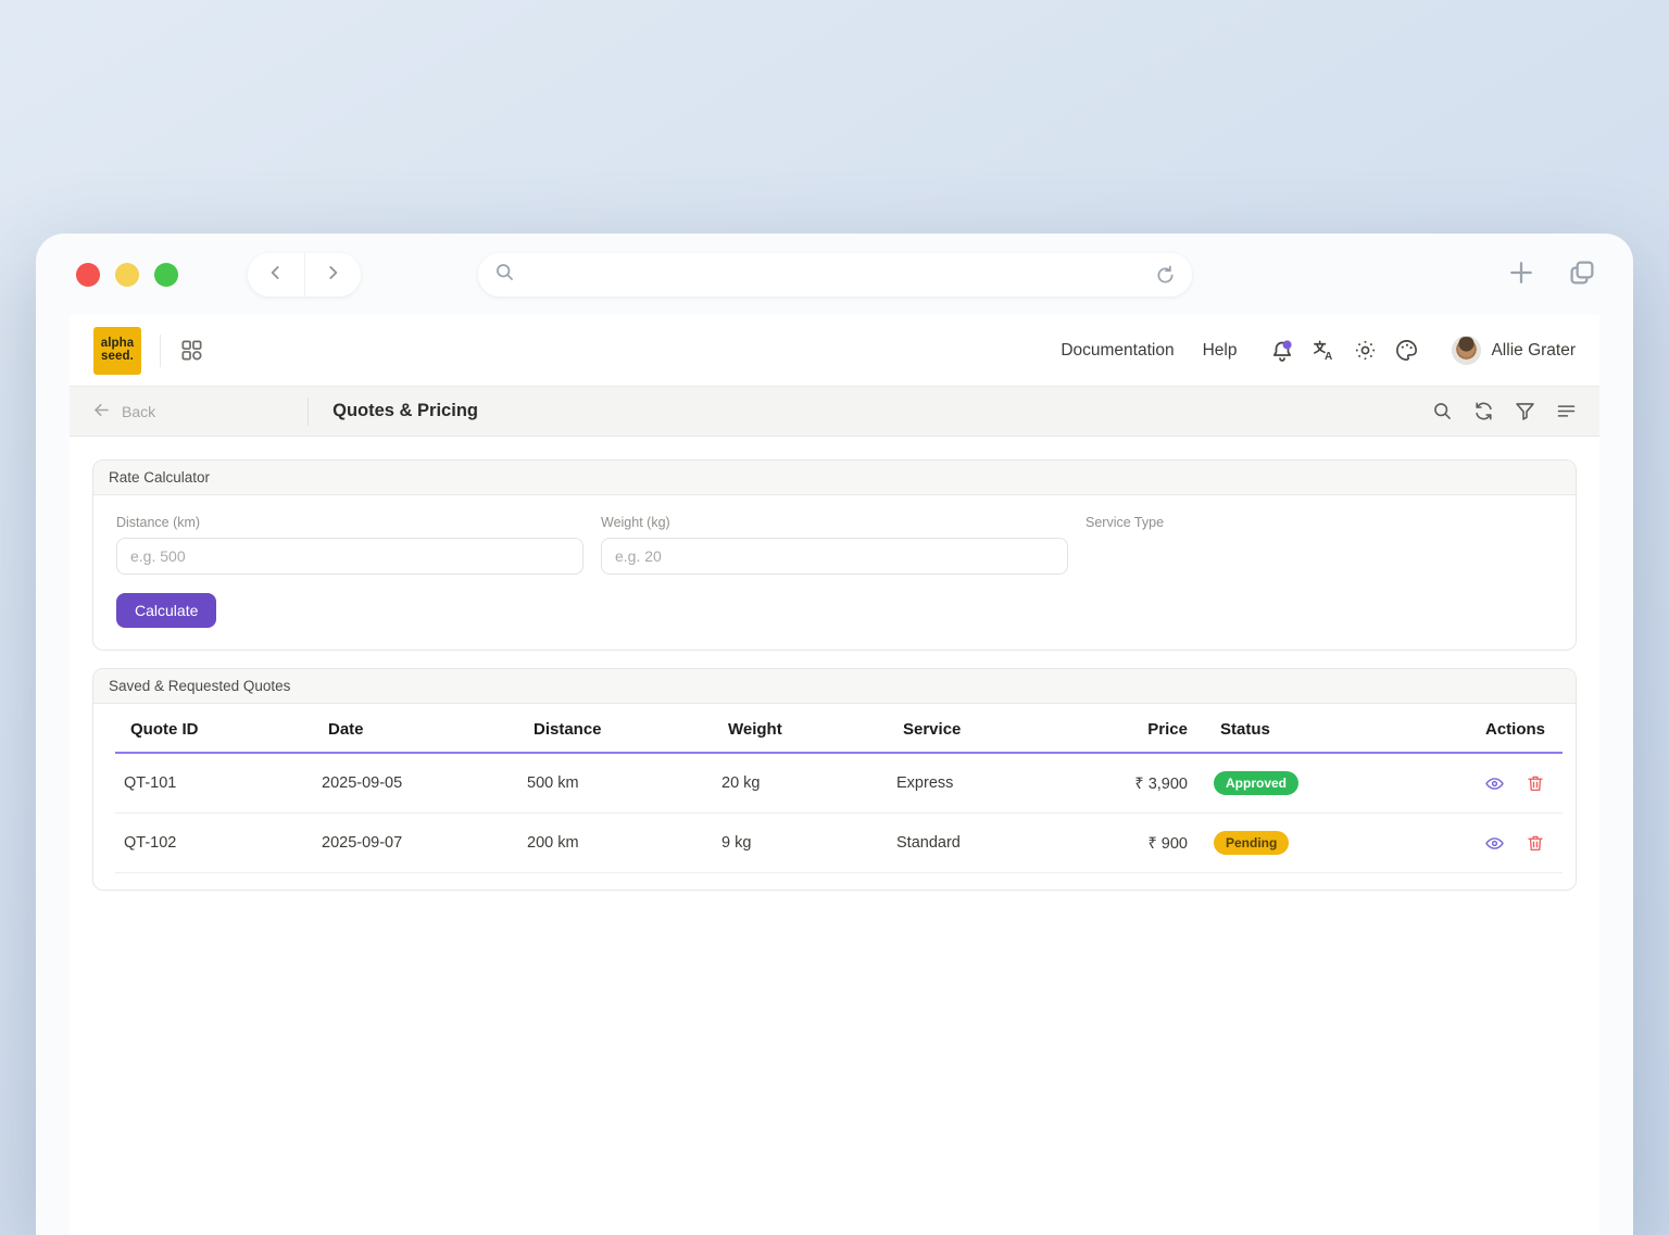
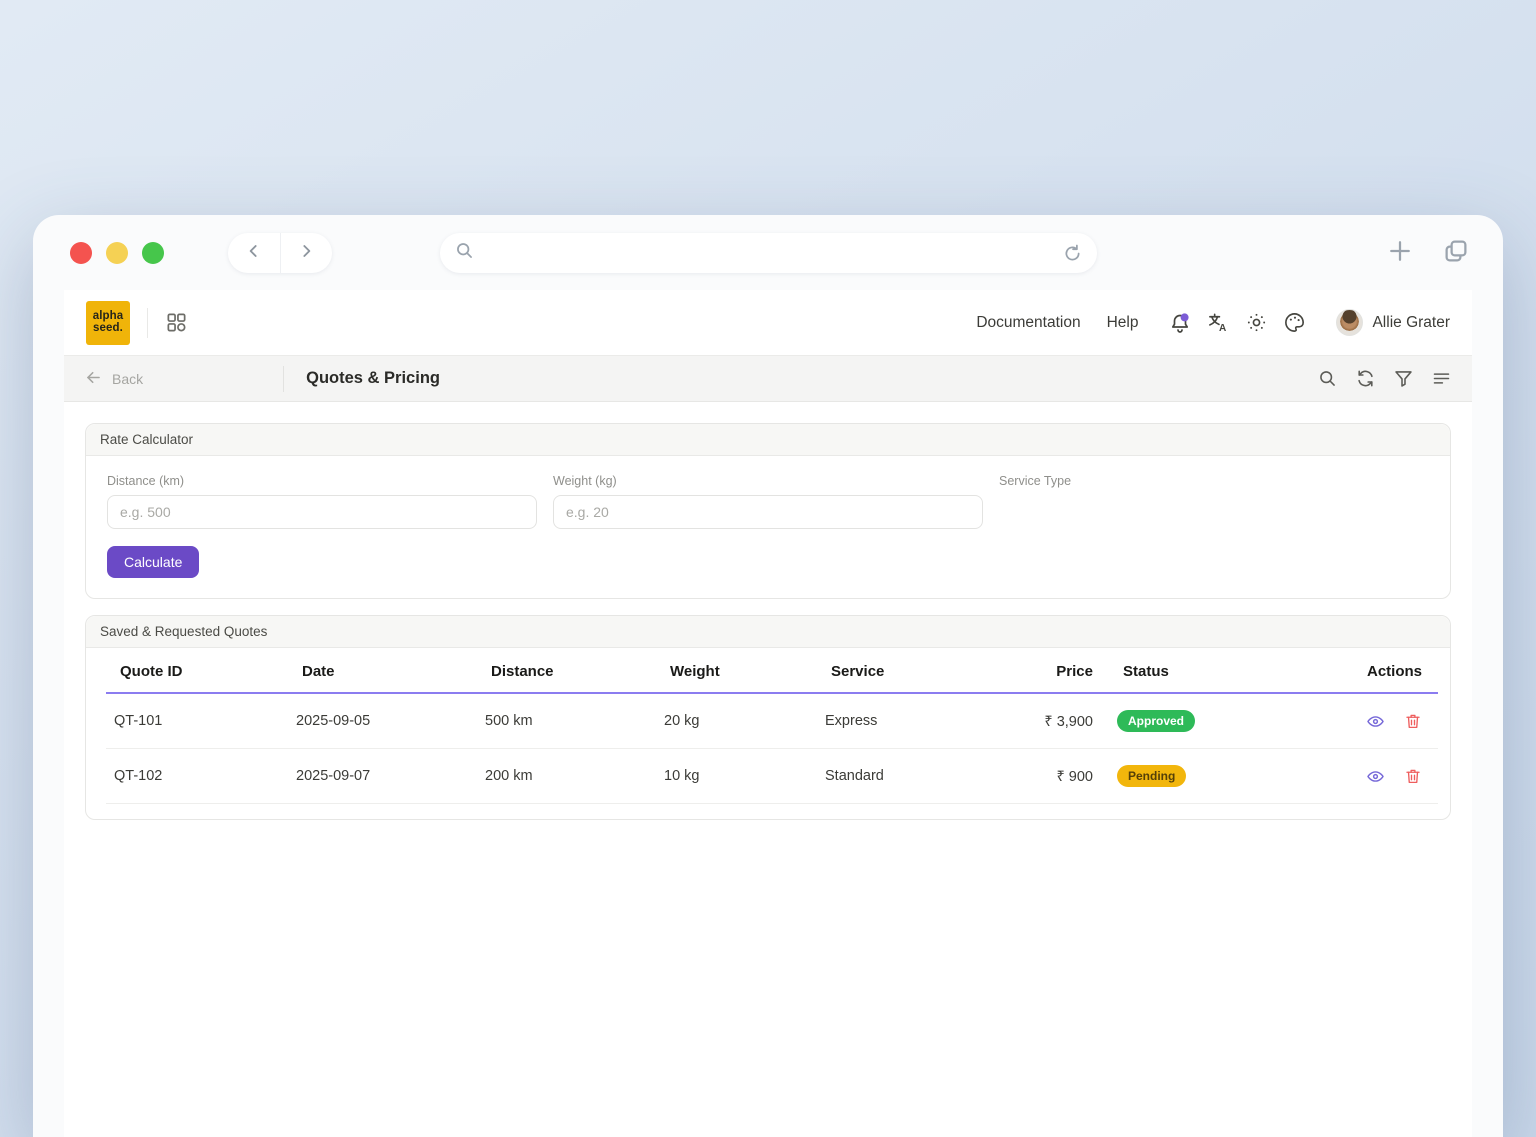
  alpha
  seed.
  Documentation
  Help
  A
  Allie Grater
  Back
  Quotes & Pricing
  Rate Calculator
  Distance (km)
  e.g. 500
  Weight (kg)
  e.g. 20
  Service Type
  Calculate
  Saved & Requested Quotes
  Quote ID	Date	Distance	Weight	Service	Price	Status	Actions
  QT-101	2025-09-05	500 km	20 kg	Express	₹ 3,900	Approved
- QT-102	2025-09-07	200 km	9 kg	Standard	₹ 900	Pending
+ QT-102	2025-09-07	200 km	10 kg	Standard	₹ 900	Pending
